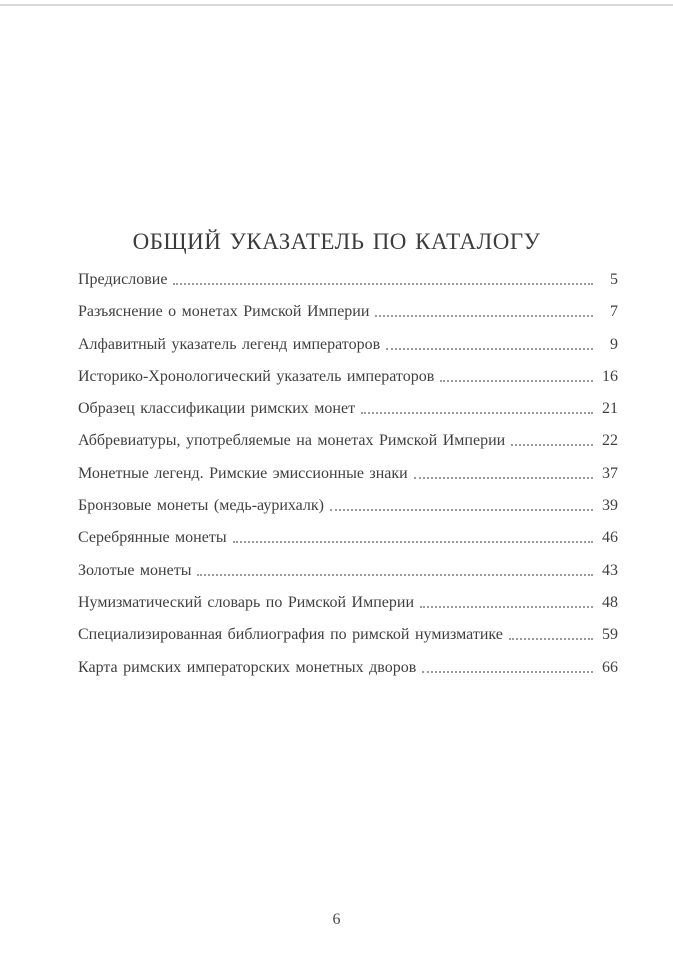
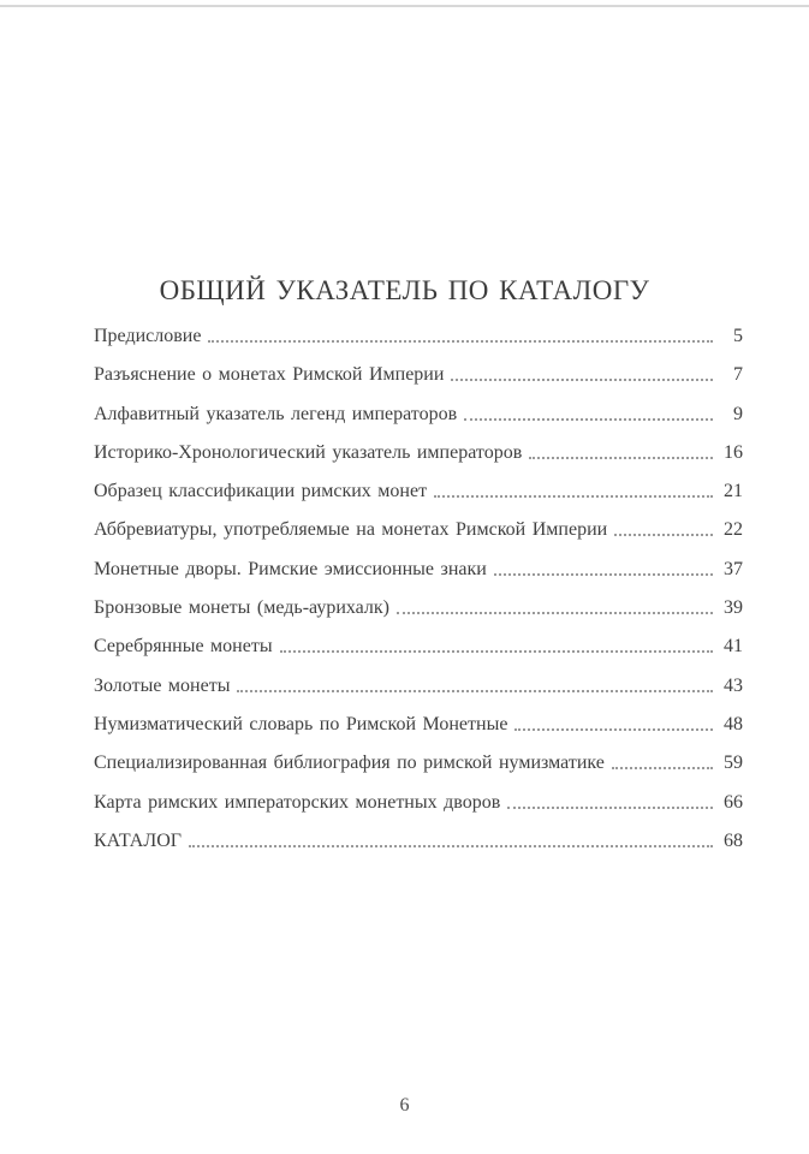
  ОБЩИЙ УКАЗАТЕЛЬ ПО КАТАЛОГУ
  Предисловие
  5
  Разъяснение о монетах Римской Империи
  7
  Алфавитный указатель легенд императоров
  9
  Историко-Хронологический указатель императоров
  16
  Образец классификации римских монет
  21
  Аббревиатуры, употребляемые на монетах Римской Империи
  22
- Монетные легенд. Римские эмиссионные знаки
+ Монетные дворы. Римские эмиссионные знаки
  37
  Бронзовые монеты (медь-аурихалк)
  39
  Серебрянные монеты
- 46
+ 41
  Золотые монеты
  43
- Нумизматический словарь по Римской Империи
+ Нумизматический словарь по Римской Монетные
  48
  Специализированная библиография по римской нумизматике
  59
  Карта римских императорских монетных дворов
  66
+ КАТАЛОГ
+ 68
  6
